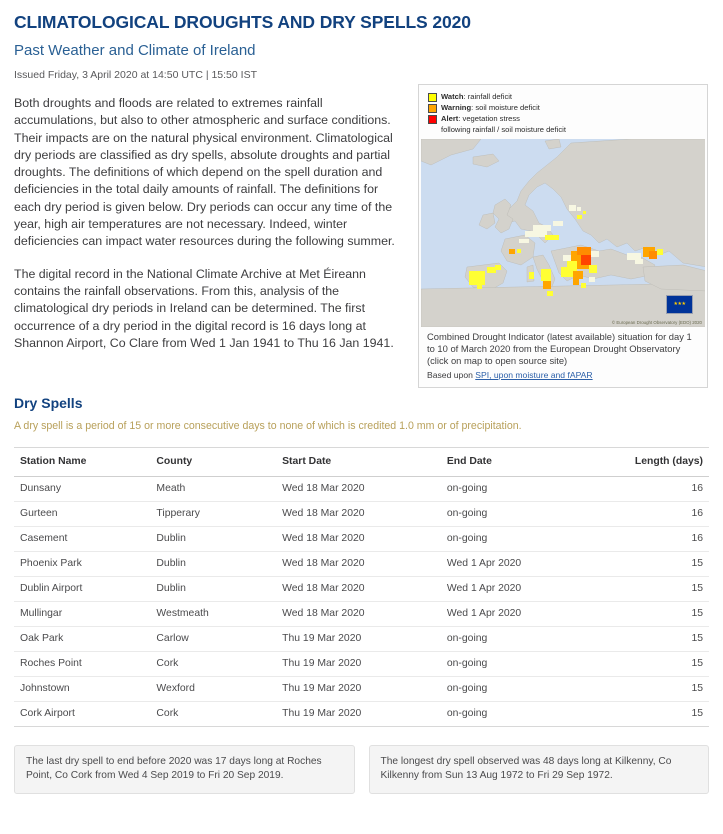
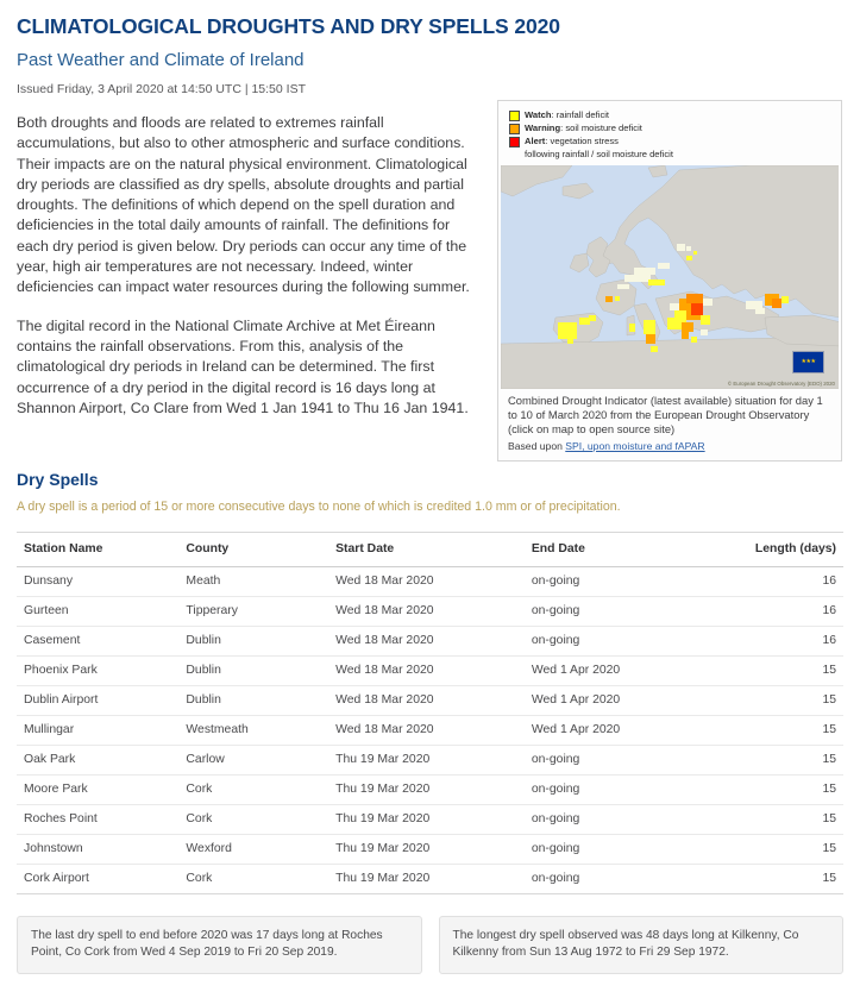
  CLIMATOLOGICAL DROUGHTS AND DRY SPELLS 2020
  Past Weather and Climate of Ireland
  Issued Friday, 3 April 2020 at 14:50 UTC | 15:50 IST
  Both droughts and floods are related to extremes rainfall accumulations, but also to other atmospheric and surface conditions. Their impacts are on the natural physical environment. Climatological dry periods are classified as dry spells, absolute droughts and partial droughts. The definitions of which depend on the spell duration and deficiencies in the total daily amounts of rainfall. The definitions for each dry period is given below. Dry periods can occur any time of the year, high air temperatures are not necessary. Indeed, winter deficiencies can impact water resources during the following summer.
  The digital record in the National Climate Archive at Met Éireann contains the rainfall observations. From this, analysis of the climatological dry periods in Ireland can be determined. The first occurrence of a dry period in the digital record is 16 days long at Shannon Airport, Co Clare from Wed 1 Jan 1941 to Thu 16 Jan 1941.
  Watch: rainfall deficit
  Warning: soil moisture deficit
  Alert: vegetation stress
  following rainfall / soil moisture deficit
  Combined Drought Indicator (latest available) situation for day 1 to 10 of March 2020 from the European Drought Observatory (click on map to open source site)
  Based upon SPI, upon moisture and fAPAR
  Dry Spells
  A dry spell is a period of 15 or more consecutive days to none of which is credited 1.0 mm or of precipitation.
  Station Name	County	Start Date	End Date	Length (days)
  Dunsany	Meath	Wed 18 Mar 2020	on-going	16
  Gurteen	Tipperary	Wed 18 Mar 2020	on-going	16
  Casement	Dublin	Wed 18 Mar 2020	on-going	16
  Phoenix Park	Dublin	Wed 18 Mar 2020	Wed 1 Apr 2020	15
  Dublin Airport	Dublin	Wed 18 Mar 2020	Wed 1 Apr 2020	15
  Mullingar	Westmeath	Wed 18 Mar 2020	Wed 1 Apr 2020	15
  Oak Park	Carlow	Thu 19 Mar 2020	on-going	15
+ Moore Park	Cork	Thu 19 Mar 2020	on-going	15
  Roches Point	Cork	Thu 19 Mar 2020	on-going	15
  Johnstown	Wexford	Thu 19 Mar 2020	on-going	15
  Cork Airport	Cork	Thu 19 Mar 2020	on-going	15
  The last dry spell to end before 2020 was 17 days long at Roches Point, Co Cork from Wed 4 Sep 2019 to Fri 20 Sep 2019.
  The longest dry spell observed was 48 days long at Kilkenny, Co Kilkenny from Sun 13 Aug 1972 to Fri 29 Sep 1972.
